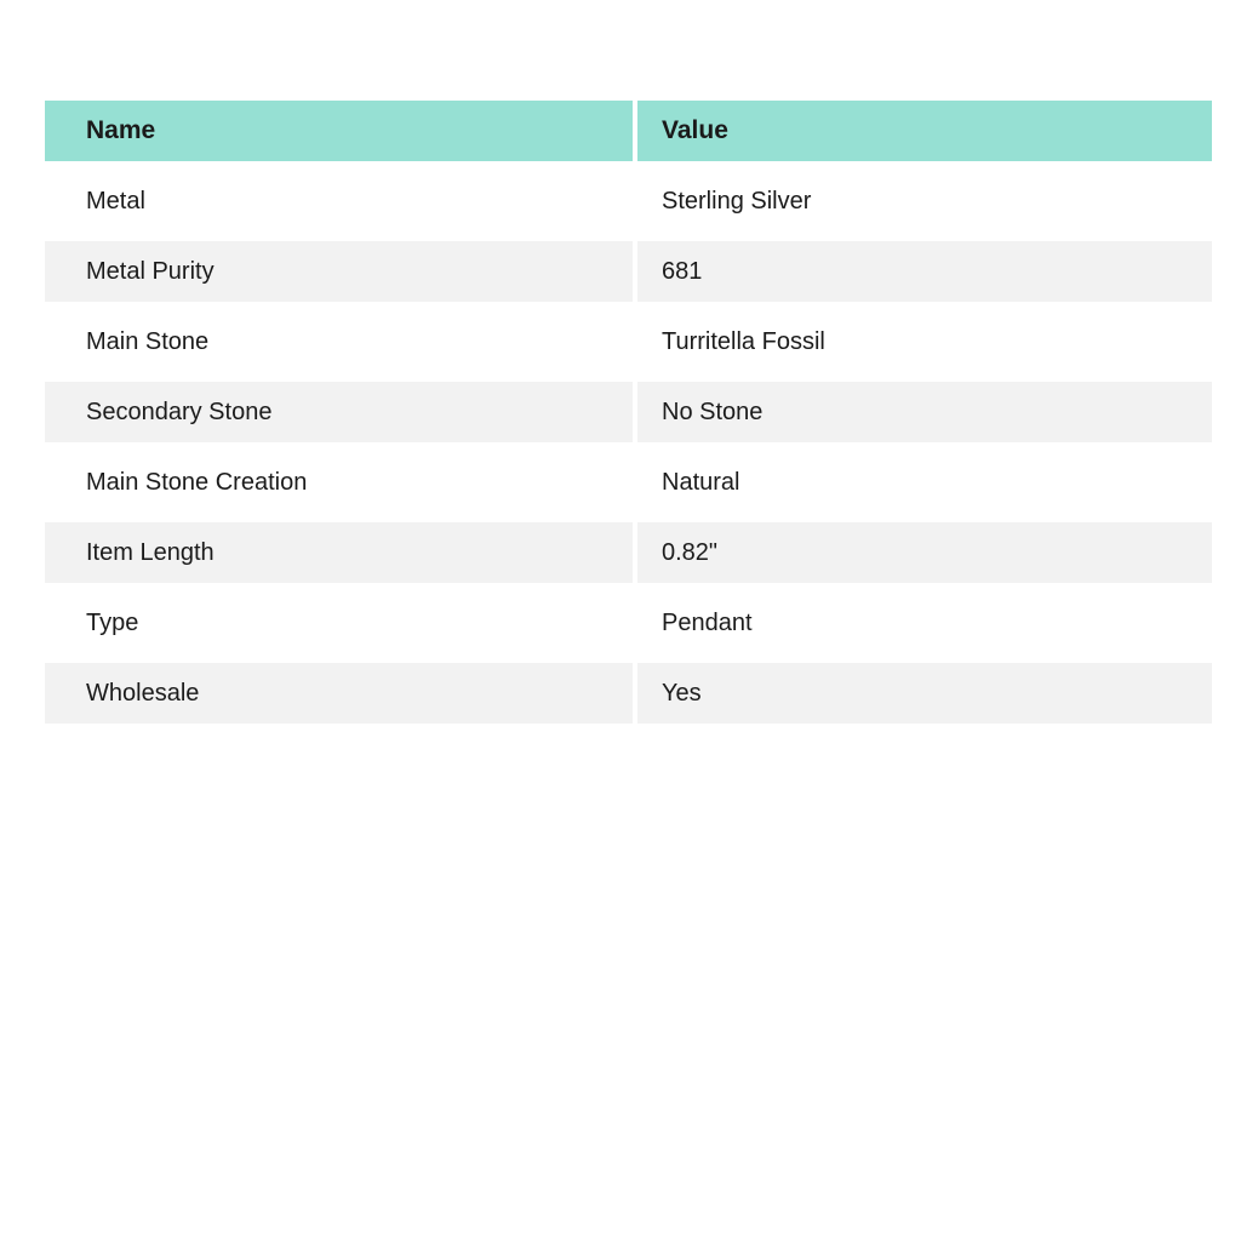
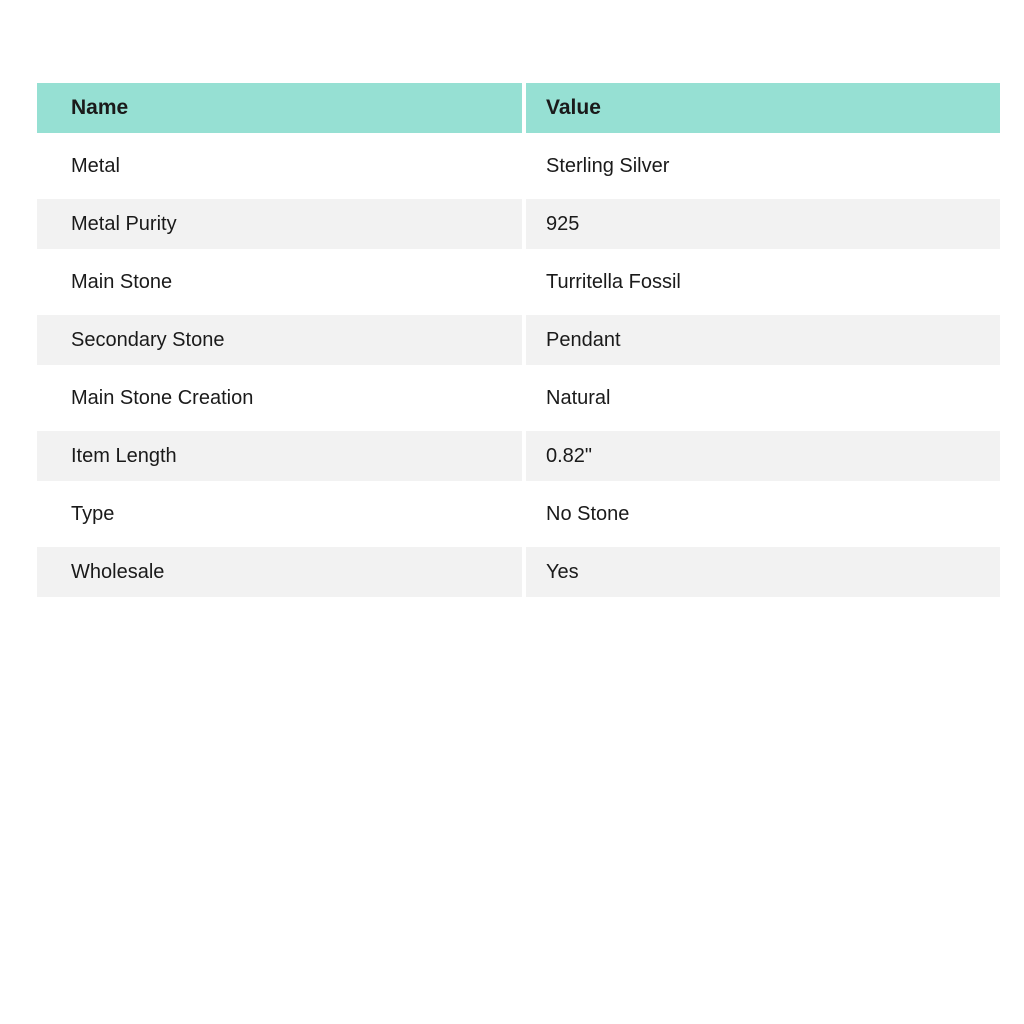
  Name
  Value
  Metal
  Sterling Silver
  Metal Purity
- 681
+ 925
  Main Stone
  Turritella Fossil
  Secondary Stone
- No Stone
+ Pendant
  Main Stone Creation
  Natural
  Item Length
  0.82"
  Type
- Pendant
+ No Stone
  Wholesale
  Yes
